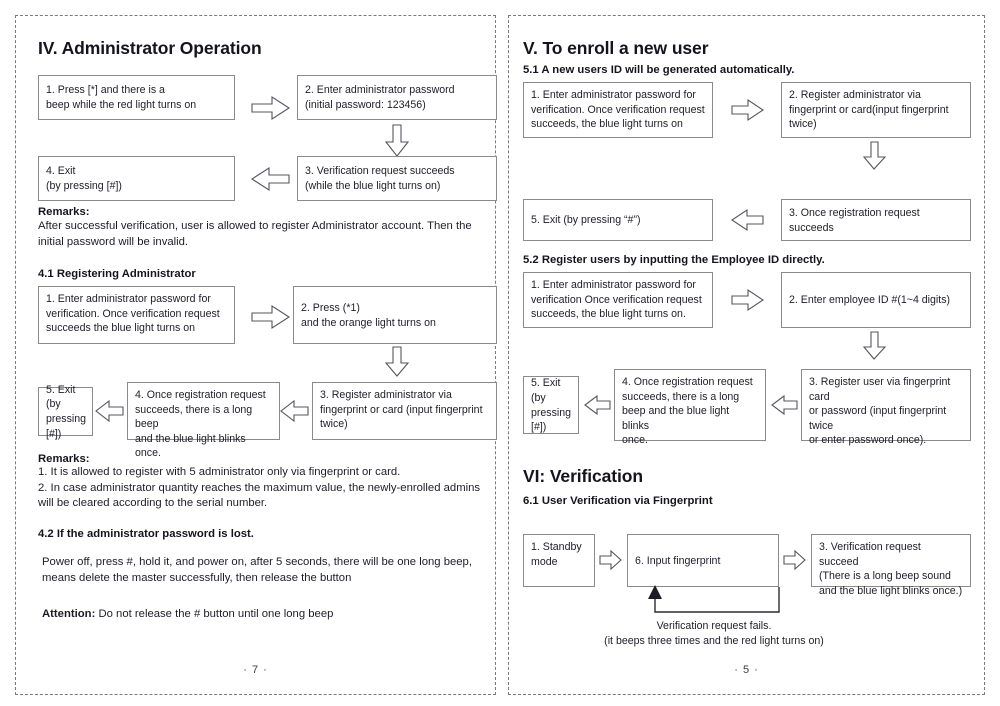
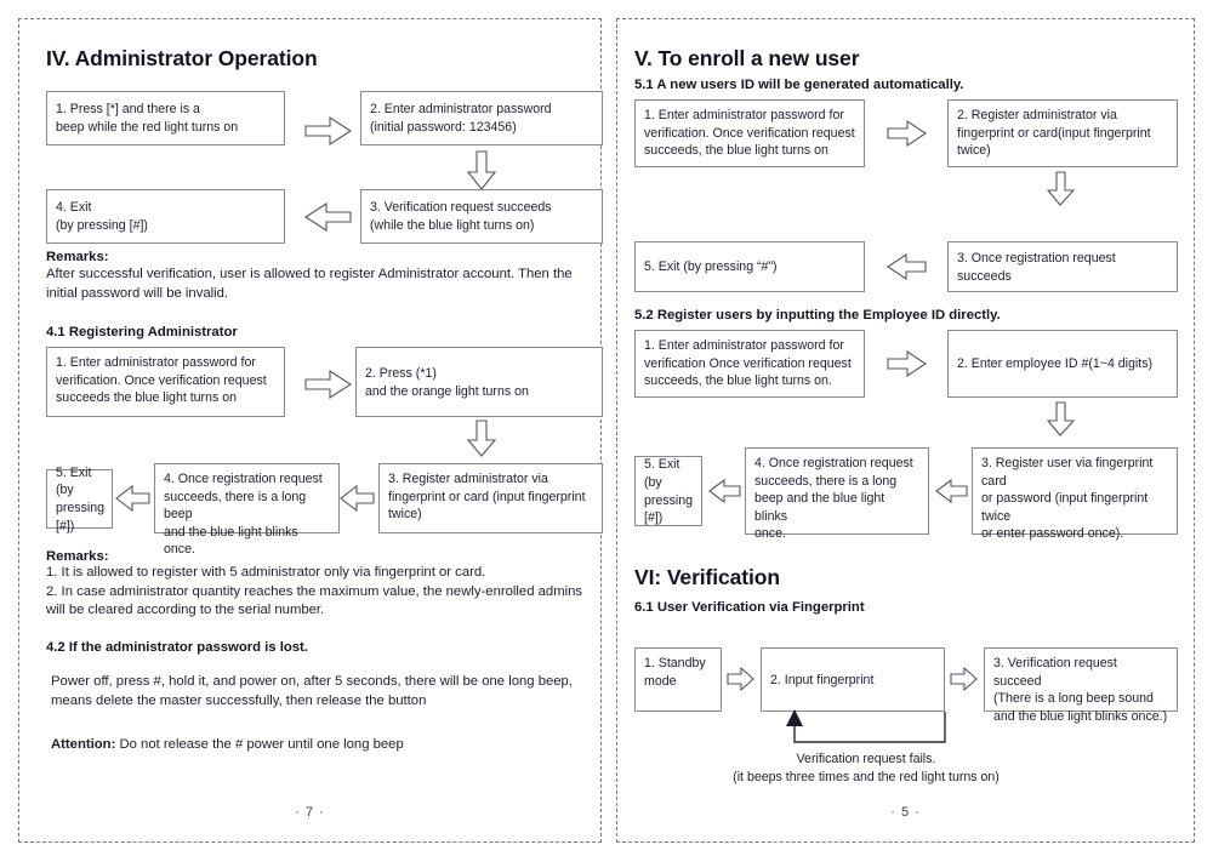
  IV. Administrator Operation
  1. Press [*] and there is a
  beep while the red light turns on
  2. Enter administrator password
  (initial password: 123456)
  3. Verification request succeeds
  (while the blue light turns on)
  4. Exit
  (by pressing [#])
  Remarks:
  After successful verification, user is allowed to register Administrator account. Then the initial password will be invalid.
  4.1 Registering Administrator
  1. Enter administrator password for
  verification. Once verification request
  succeeds the blue light turns on
  2. Press (*1)
  and the orange light turns on
  3. Register administrator via
  fingerprint or card (input fingerprint
  twice)
  4. Once registration request
  succeeds, there is a long beep
  and the blue light blinks once.
  5. Exit (by
  pressing [#])
  Remarks:
  1. It is allowed to register with 5 administrator only via fingerprint or card.
  2. In case administrator quantity reaches the maximum value, the newly-enrolled admins will be cleared according to the serial number.
  4.2 If the administrator password is lost.
  Power off, press #, hold it, and power on, after 5 seconds, there will be one long beep, means delete the master successfully, then release the button
- Attention: Do not release the # button until one long beep
+ Attention: Do not release the # power until one long beep
  · 7 ·
  V. To enroll a new user
  5.1 A new users ID will be generated automatically.
  1. Enter administrator password for
  verification. Once verification request
  succeeds, the blue light turns on
  2. Register administrator via
  fingerprint or card(input fingerprint
  twice)
  3. Once registration request succeeds
  5. Exit (by pressing “#”)
  5.2 Register users by inputting the Employee ID directly.
  1. Enter administrator password for
  verification Once verification request
  succeeds, the blue light turns on.
  2. Enter employee ID #(1~4 digits)
  3. Register user via fingerprint card
  or password (input fingerprint twice
  or enter password once).
  4. Once registration request
  succeeds, there is a long
  beep and the blue light blinks
  once.
  5. Exit (by
  pressing [#])
  VI: Verification
  6.1 User Verification via Fingerprint
  1. Standby
  mode
- 6. Input fingerprint
+ 2. Input fingerprint
  3. Verification request succeed
  (There is a long beep sound
  and the blue light blinks once.)
  Verification request fails.
  (it beeps three times and the red light turns on)
  · 5 ·
